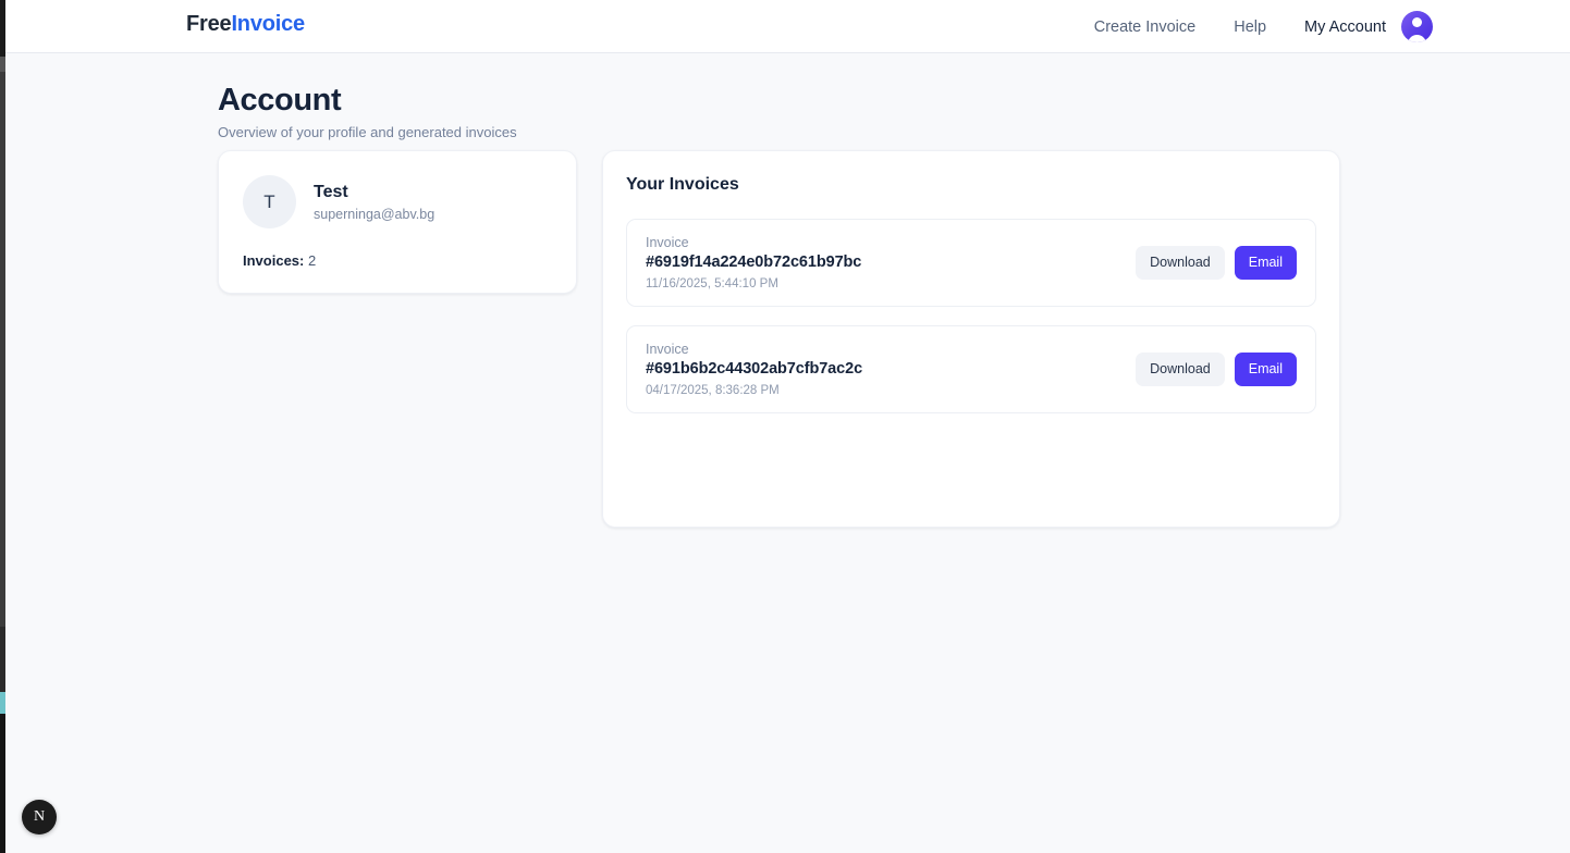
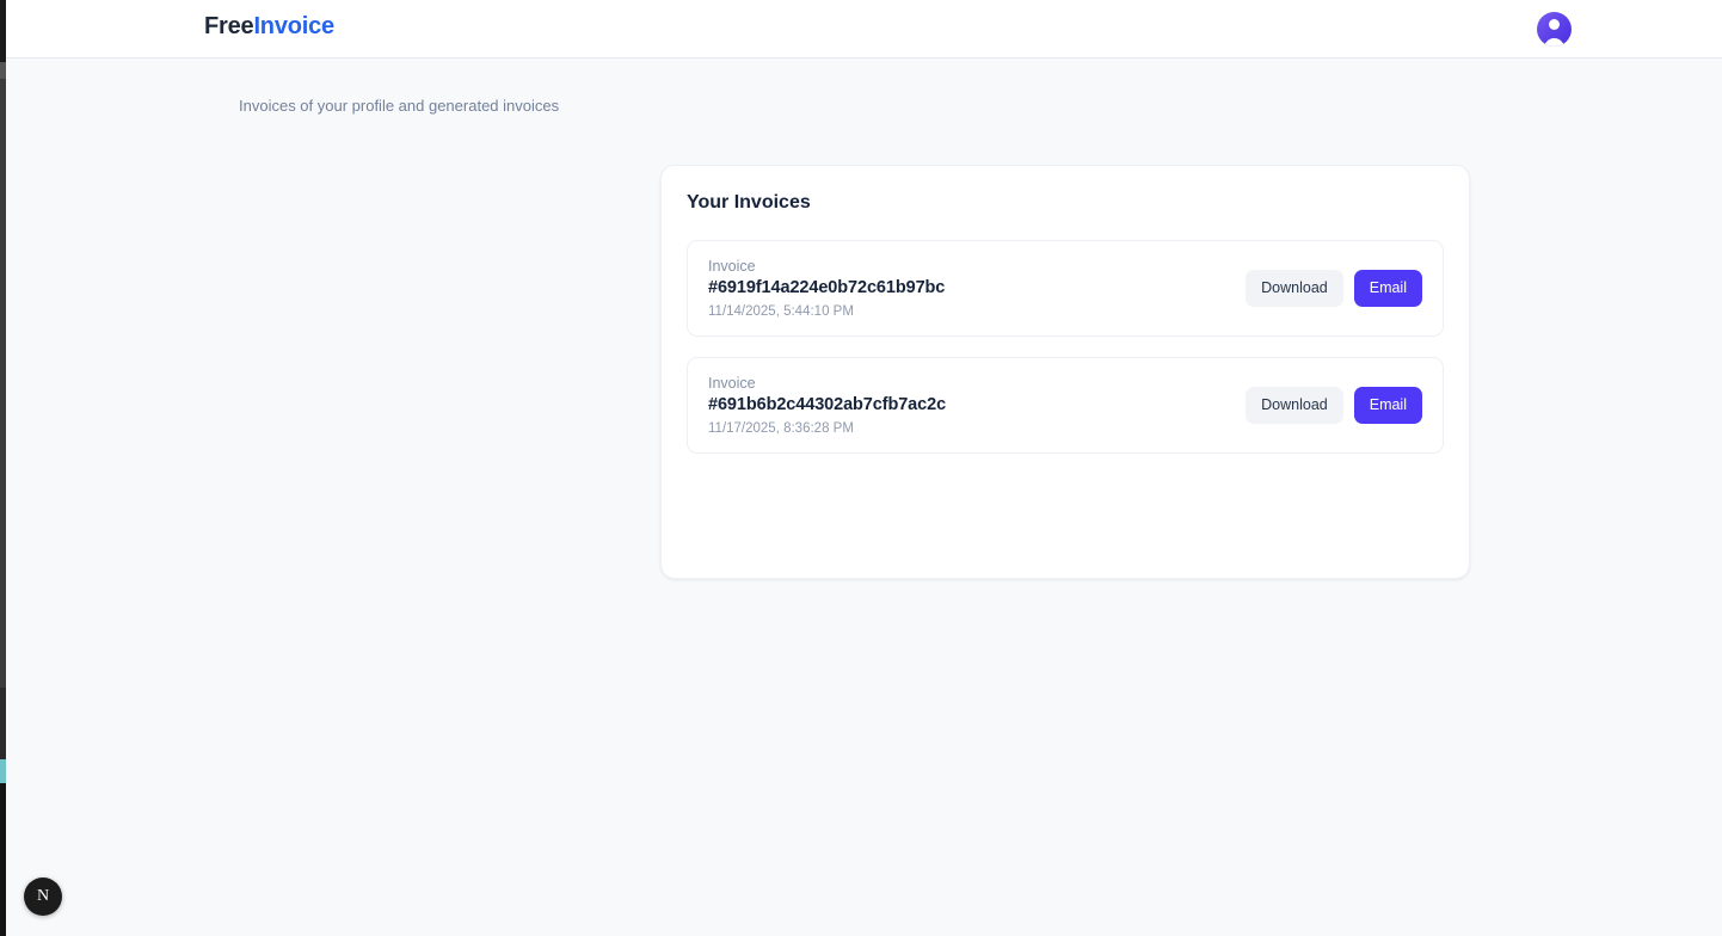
  FreeInvoice
- Create Invoice
- Help
- My Account
- Account
- Overview of your profile and generated invoices
+ Invoices of your profile and generated invoices
- T
- Test
- superninga@abv.bg
- Invoices: 2
  Your Invoices
  Invoice
  #6919f14a224e0b72c61b97bc
- 11/16/2025, 5:44:10 PM
+ 11/14/2025, 5:44:10 PM
  Download
  Email
  Invoice
  #691b6b2c44302ab7cfb7ac2c
- 04/17/2025, 8:36:28 PM
+ 11/17/2025, 8:36:28 PM
  Download
  Email
  N
